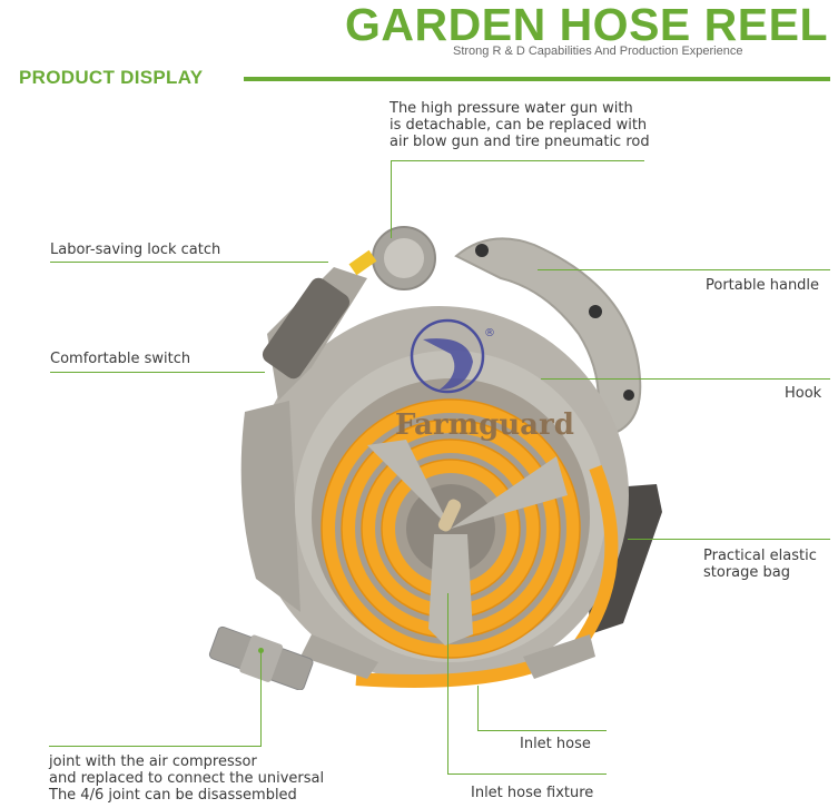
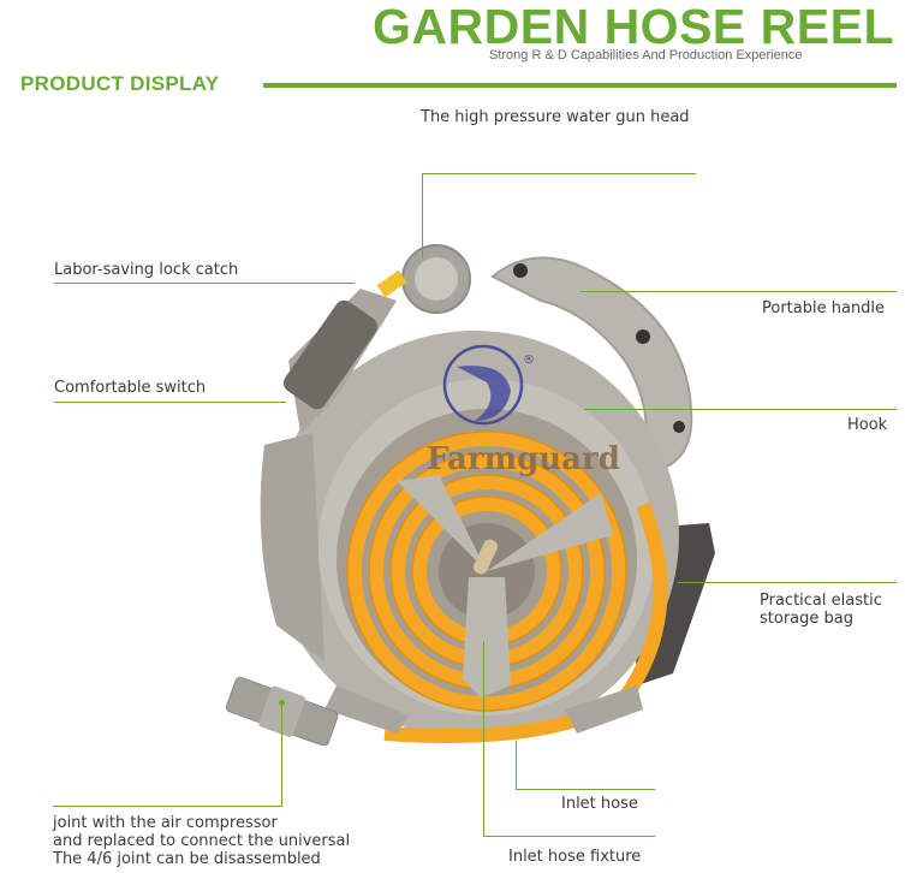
  GARDEN HOSE REEL
  Strong R & D Capabilities And Production Experience
  PRODUCT DISPLAY
  ®
  Farmguard
- The high pressure water gun with
+ The high pressure water gun head
- is detachable, can be replaced with
- air blow gun and tire pneumatic rod
  Labor-saving lock catch
  Comfortable switch
  Portable handle
  Hook
  Practical elastic
  storage bag
  joint with the air compressor
  and replaced to connect the universal
  The 4/6 joint can be disassembled
  Inlet hose
  Inlet hose fixture
